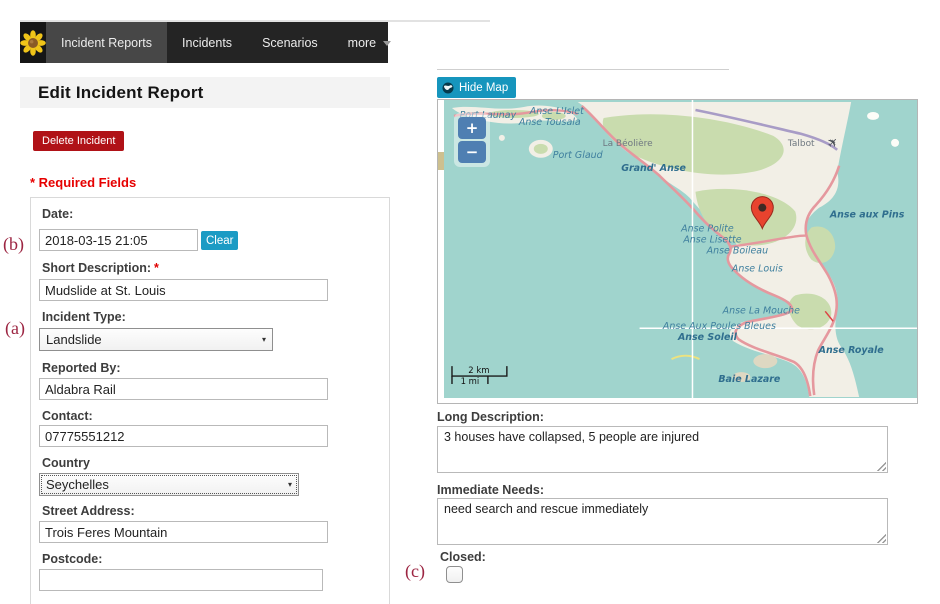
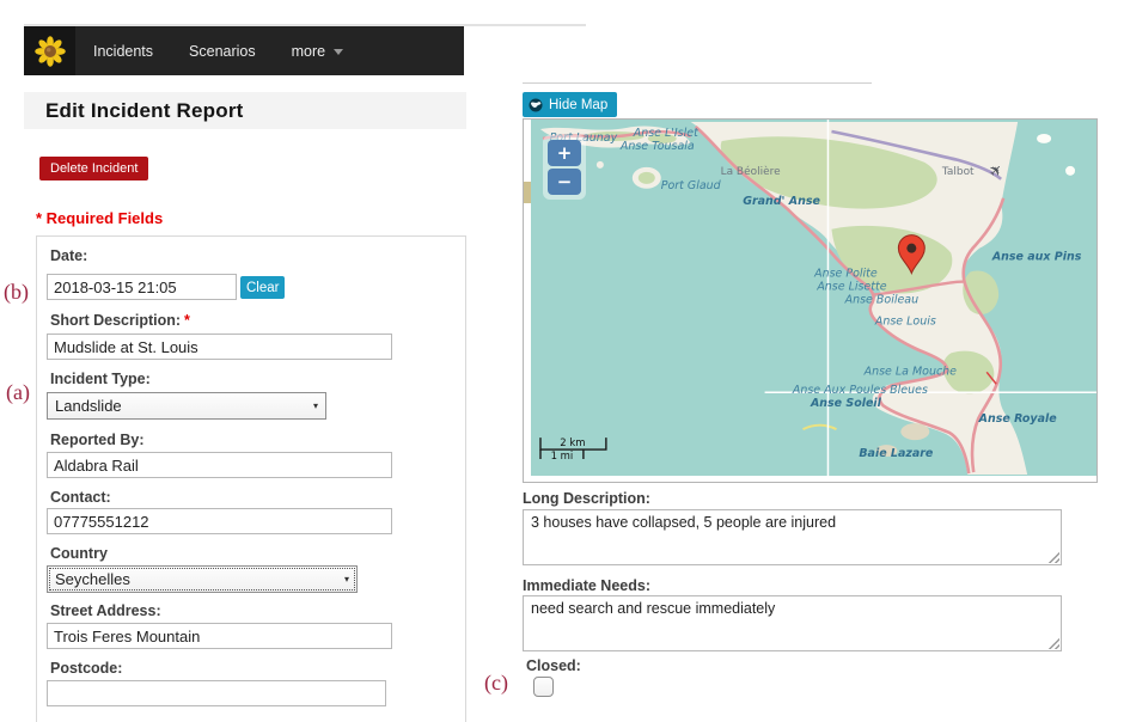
- Incident Reports
  Incidents
  Scenarios
  more
  Edit Incident Report
  Delete Incident
  * Required Fields
  Date:
  2018-03-15 21:05
  Clear
  Short Description: *
  Mudslide at St. Louis
  Incident Type:
  Landslide
  ▾
  Reported By:
  Aldabra Rail
  Contact:
  07775551212
  Country
  Seychelles
  ▾
  Street Address:
  Trois Feres Mountain
  Postcode:
  (b)
  (a)
  (c)
  Hide Map
  Port Launay
  Anse L'Islet
  Anse Tousala
  Port Glaud
  La Béolière
  Grand' Anse
  Talbot
  Anse aux Pins
  Anse Polite
  Anse Lisette
  Anse Boileau
  Anse Louis
  Anse La Mouche
  Anse Aux Poules Bleues
  Anse Soleil
  Anse Royale
  Baie Lazare
  2 km
  1 mi
  +
  −
  Long Description:
  3 houses have collapsed, 5 people are injured
  Immediate Needs:
  need search and rescue immediately
  Closed:
